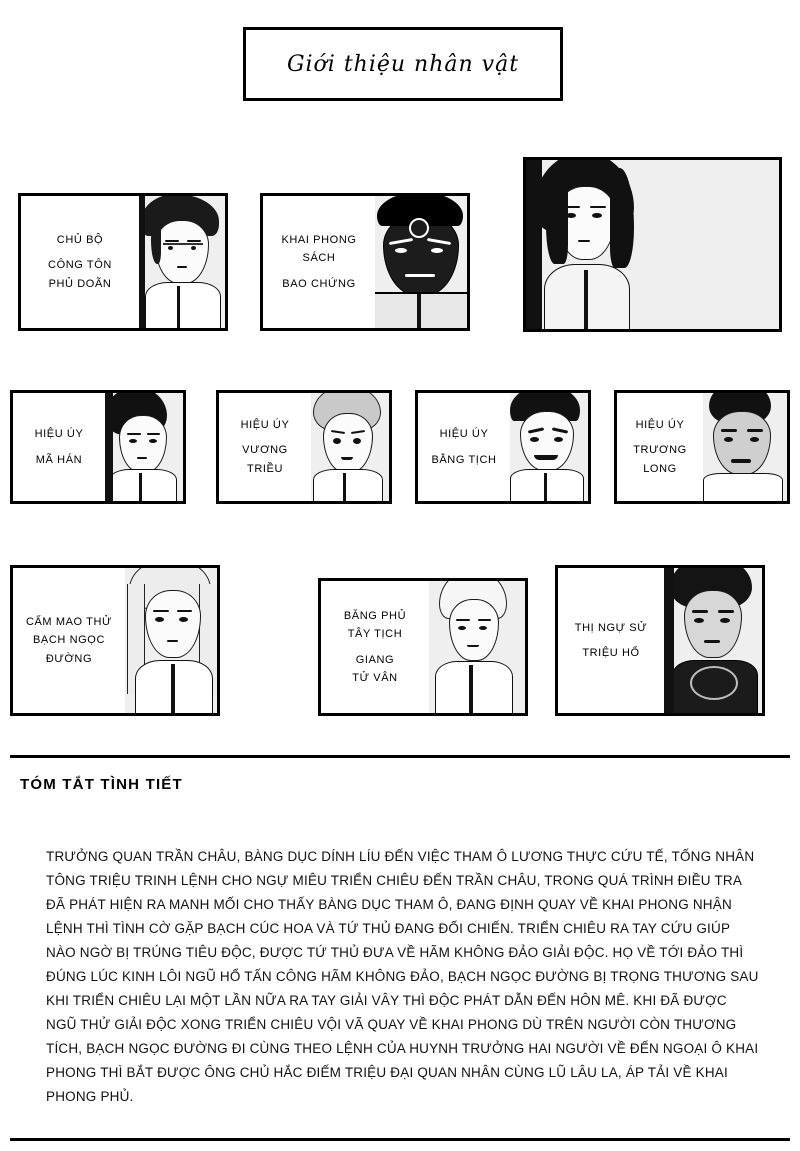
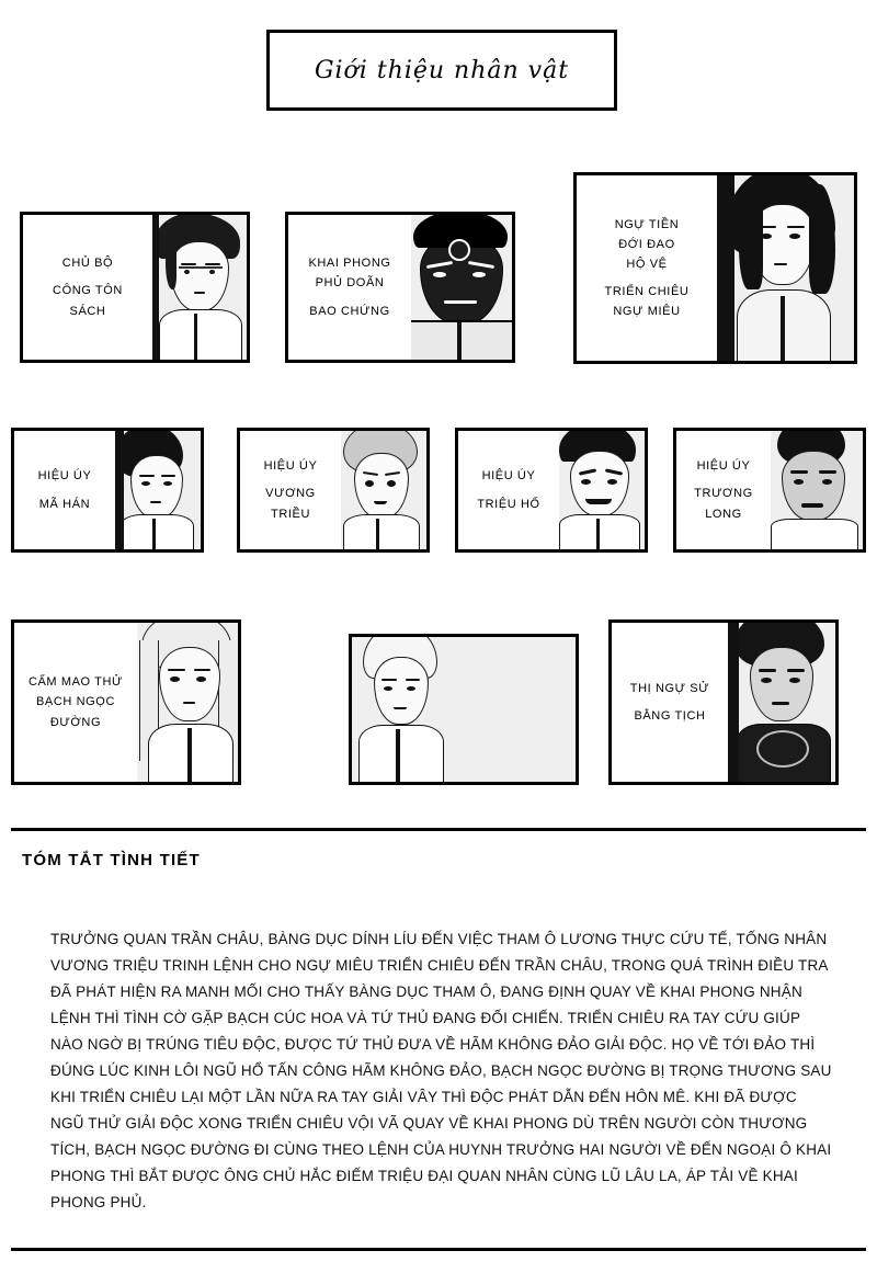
  Giới thiệu nhân vật
  CHỦ BỘ
  CÔNG TÔN
- PHỦ DOÃN
+ SÁCH
  KHAI PHONG
- SÁCH
+ PHỦ DOÃN
  BAO CHỨNG
+ NGỰ TIỀN
+ ĐỚI ĐAO
+ HỘ VỆ
+ TRIỂN CHIÊU
+ NGỰ MIÊU
  HIỆU ÚY
  MÃ HÁN
  HIỆU ÚY
  VƯƠNG
  TRIỀU
  HIỆU ÚY
- BẰNG TỊCH
+ TRIỆU HỔ
  HIỆU ÚY
  TRƯƠNG
  LONG
  CẨM MAO THỬ
  BẠCH NGỌC
  ĐƯỜNG
- BĂNG PHỦ
- TÂY TỊCH
- GIANG
- TỬ VÂN
  THỊ NGỰ SỬ
- TRIỆU HỔ
+ BẰNG TỊCH
  TÓM TẮT TÌNH TIẾT
- TRƯỞNG QUAN TRẦN CHÂU, BÀNG DỤC DÍNH LÍU ĐẾN VIỆC THAM Ô LƯƠNG THỰC CỨU TẾ, TỐNG NHÂN TÔNG TRIỆU TRINH LỆNH CHO NGỰ MIÊU TRIỂN CHIÊU ĐẾN TRẦN CHÂU, TRONG QUÁ TRÌNH ĐIỀU TRA ĐÃ PHÁT HIỆN RA MANH MỐI CHO THẤY BÀNG DỤC THAM Ô, ĐANG ĐỊNH QUAY VỀ KHAI PHONG NHẬN LỆNH THÌ TÌNH CỜ GẶP BẠCH CÚC HOA VÀ TỨ THỦ ĐANG ĐỐI CHIẾN. TRIỂN CHIÊU RA TAY CỨU GIÚP NÀO NGỜ BỊ TRÚNG TIÊU ĐỘC, ĐƯỢC TỨ THỦ ĐƯA VỀ HÃM KHÔNG ĐẢO GIẢI ĐỘC. HỌ VỀ TỚI ĐẢO THÌ ĐÚNG LÚC KINH LÔI NGŨ HỔ TẤN CÔNG HÃM KHÔNG ĐẢO, BẠCH NGỌC ĐƯỜNG BỊ TRỌNG THƯƠNG SAU KHI TRIỂN CHIÊU LẠI MỘT LẦN NỮA RA TAY GIẢI VÂY THÌ ĐỘC PHÁT DẪN ĐẾN HÔN MÊ. KHI ĐÃ ĐƯỢC NGŨ THỬ GIẢI ĐỘC XONG TRIỂN CHIÊU VỘI VÃ QUAY VỀ KHAI PHONG DÙ TRÊN NGƯỜI CÒN THƯƠNG TÍCH, BẠCH NGỌC ĐƯỜNG ĐI CÙNG THEO LỆNH CỦA HUYNH TRƯỞNG HAI NGƯỜI VỀ ĐẾN NGOẠI Ô KHAI PHONG THÌ BẮT ĐƯỢC ÔNG CHỦ HẮC ĐIẾM TRIỆU ĐẠI QUAN NHÂN CÙNG LŨ LÂU LA, ÁP TẢI VỀ KHAI PHONG PHỦ.
+ TRƯỞNG QUAN TRẦN CHÂU, BÀNG DỤC DÍNH LÍU ĐẾN VIỆC THAM Ô LƯƠNG THỰC CỨU TẾ, TỐNG NHÂN VƯƠNG TRIỆU TRINH LỆNH CHO NGỰ MIÊU TRIỂN CHIÊU ĐẾN TRẦN CHÂU, TRONG QUÁ TRÌNH ĐIỀU TRA ĐÃ PHÁT HIỆN RA MANH MỐI CHO THẤY BÀNG DỤC THAM Ô, ĐANG ĐỊNH QUAY VỀ KHAI PHONG NHẬN LỆNH THÌ TÌNH CỜ GẶP BẠCH CÚC HOA VÀ TỨ THỦ ĐANG ĐỐI CHIẾN. TRIỂN CHIÊU RA TAY CỨU GIÚP NÀO NGỜ BỊ TRÚNG TIÊU ĐỘC, ĐƯỢC TỨ THỦ ĐƯA VỀ HÃM KHÔNG ĐẢO GIẢI ĐỘC. HỌ VỀ TỚI ĐẢO THÌ ĐÚNG LÚC KINH LÔI NGŨ HỔ TẤN CÔNG HÃM KHÔNG ĐẢO, BẠCH NGỌC ĐƯỜNG BỊ TRỌNG THƯƠNG SAU KHI TRIỂN CHIÊU LẠI MỘT LẦN NỮA RA TAY GIẢI VÂY THÌ ĐỘC PHÁT DẪN ĐẾN HÔN MÊ. KHI ĐÃ ĐƯỢC NGŨ THỬ GIẢI ĐỘC XONG TRIỂN CHIÊU VỘI VÃ QUAY VỀ KHAI PHONG DÙ TRÊN NGƯỜI CÒN THƯƠNG TÍCH, BẠCH NGỌC ĐƯỜNG ĐI CÙNG THEO LỆNH CỦA HUYNH TRƯỞNG HAI NGƯỜI VỀ ĐẾN NGOẠI Ô KHAI PHONG THÌ BẮT ĐƯỢC ÔNG CHỦ HẮC ĐIẾM TRIỆU ĐẠI QUAN NHÂN CÙNG LŨ LÂU LA, ÁP TẢI VỀ KHAI PHONG PHỦ.
